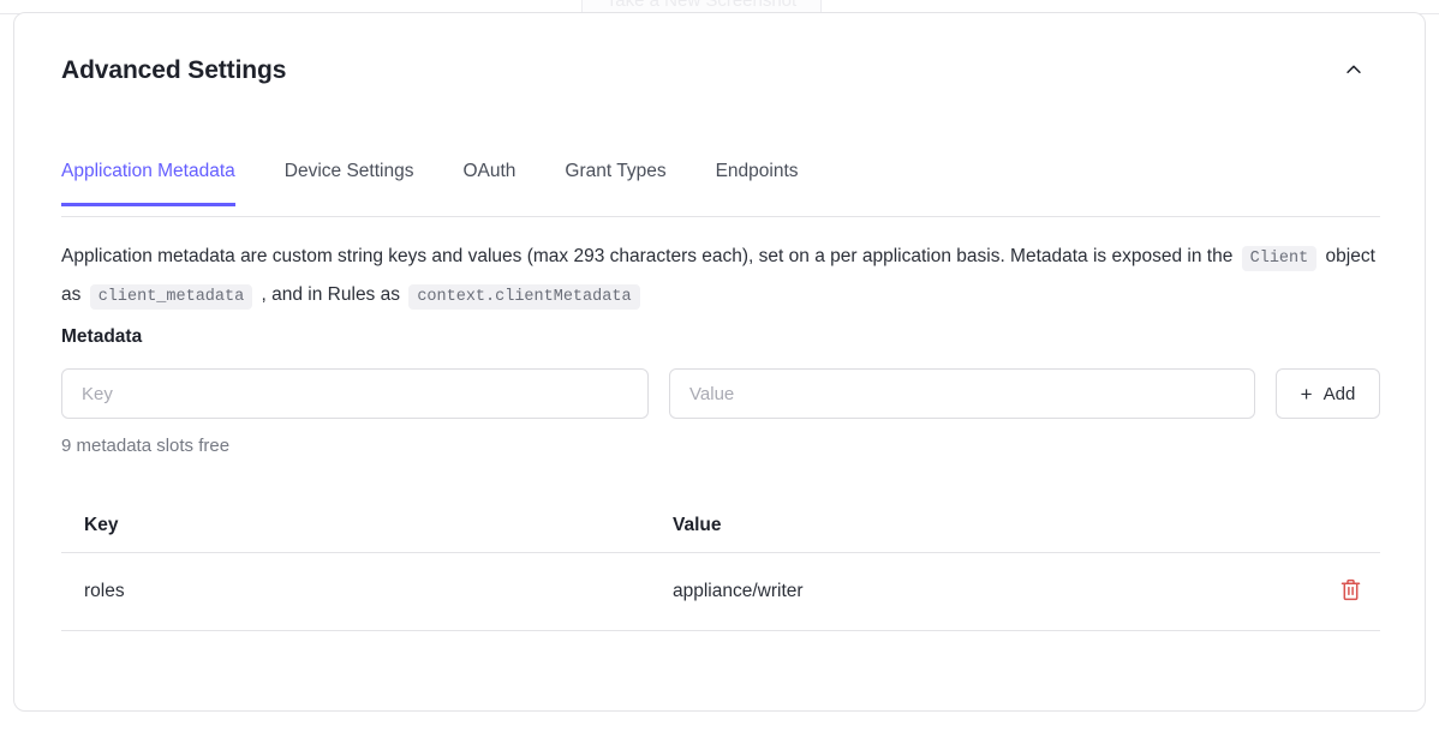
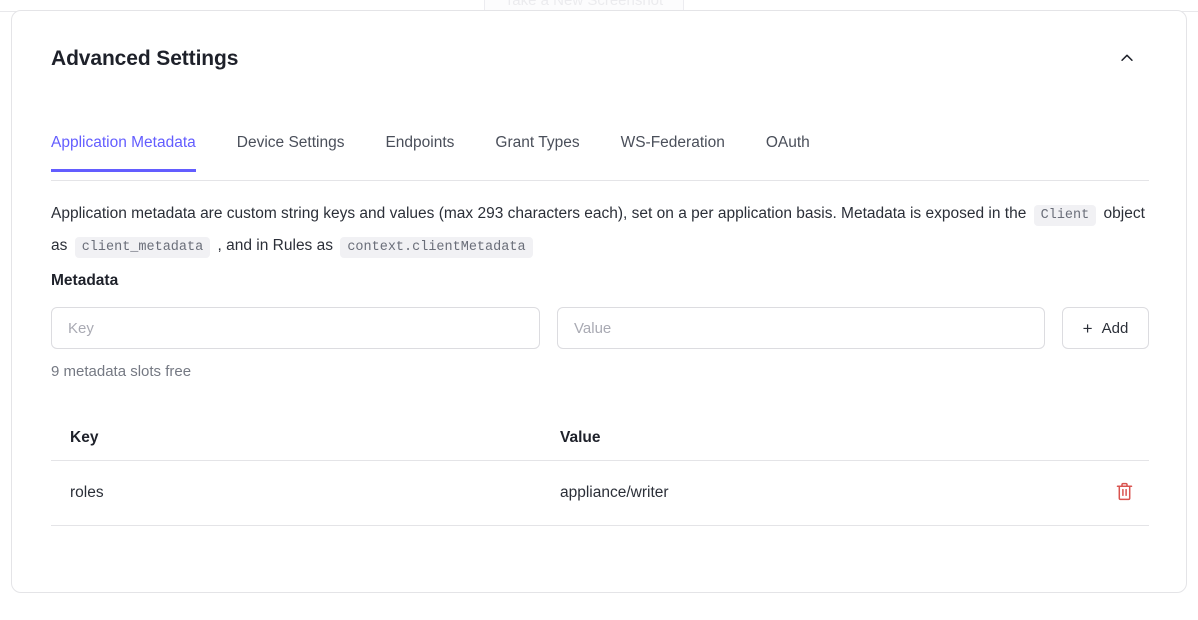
  Advanced Settings
  Application Metadata
  Device Settings
- OAuth
+ Endpoints
  Grant Types
+ WS-Federation
- Endpoints
+ OAuth
  Application metadata are custom string keys and values (max 293 characters each), set on a per application basis. Metadata is exposed in the Client object as client_metadata , and in Rules as context.clientMetadata
  Metadata
  Key
  Value
  +
  Add
  9 metadata slots free
  Key	Value
  roles	appliance/writer
